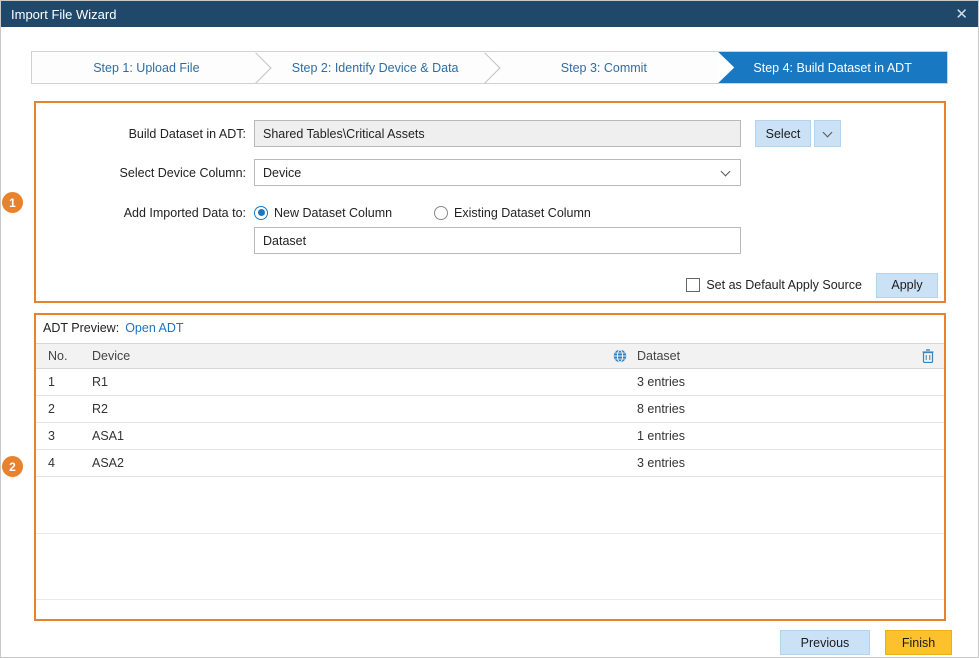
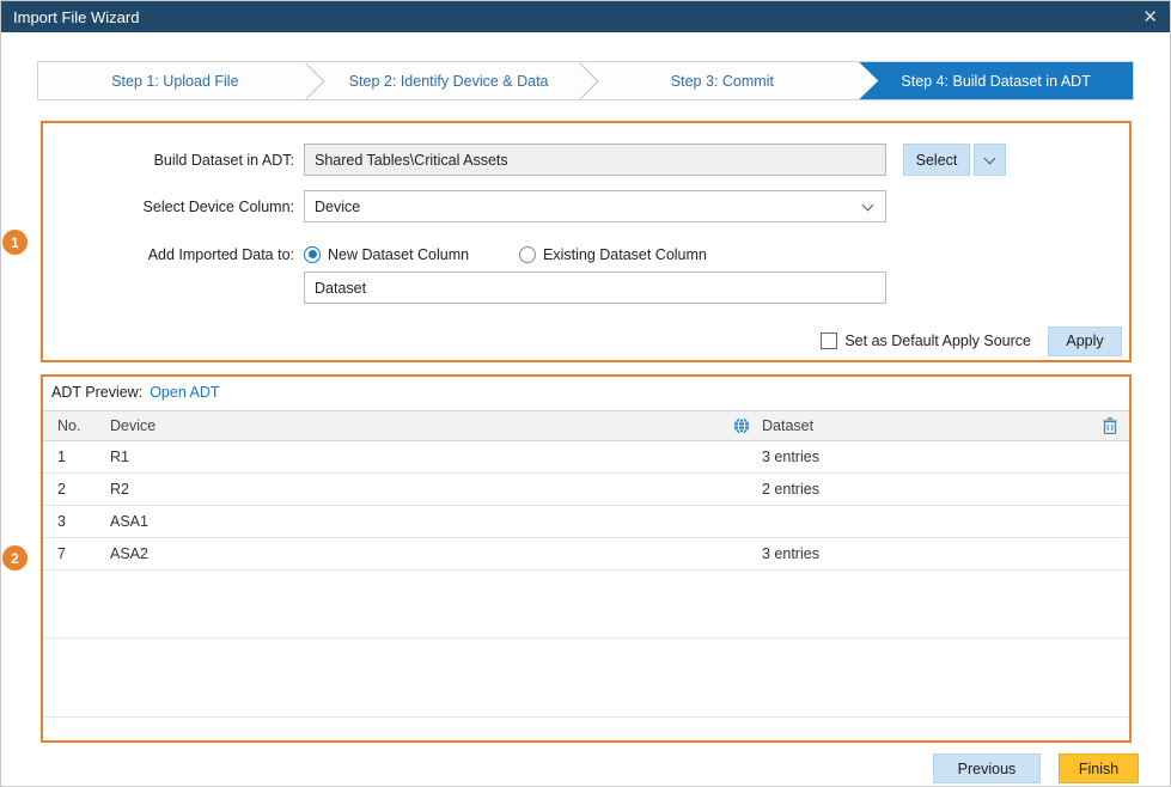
  Import File Wizard
  ✕
  Step 1: Upload File
  Step 2: Identify Device & Data
  Step 3: Commit
  Step 4: Build Dataset in ADT
  Build Dataset in ADT:
  Shared Tables\Critical Assets
  Select
  Select Device Column:
  Device
  Add Imported Data to:
  New Dataset Column
  Existing Dataset Column
  Dataset
  Set as Default Apply Source
  Apply
  ADT Preview:
  Open ADT
  No.
  Device
  Dataset
  1
  R1
  3 entries
  2
  R2
- 8 entries
+ 2 entries
  3
  ASA1
- 1 entries
- 4
+ 7
  ASA2
  3 entries
  1
  2
  Previous
  Finish
